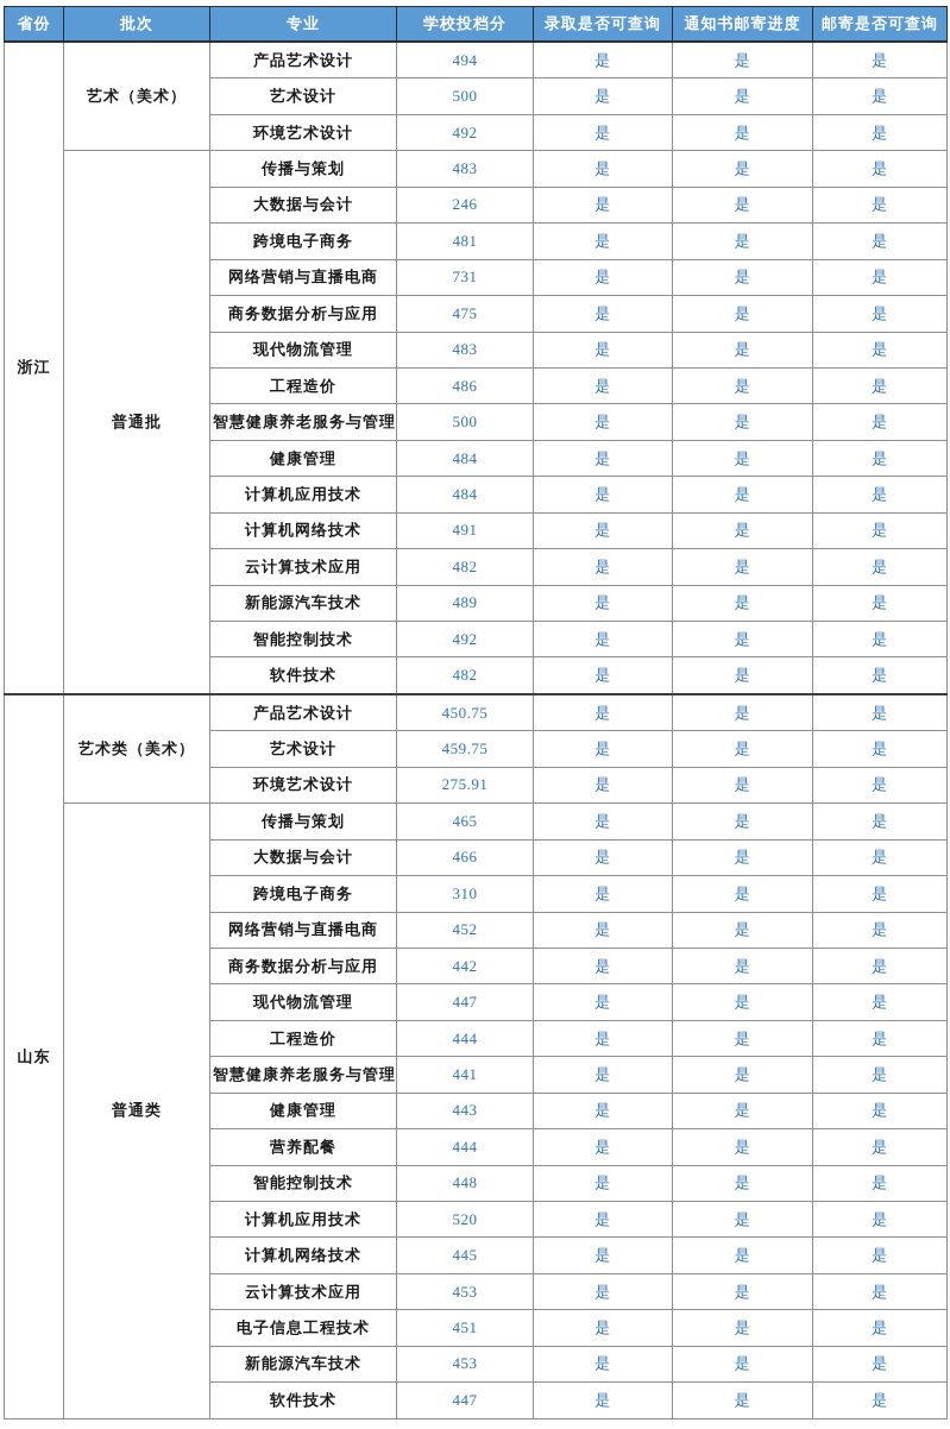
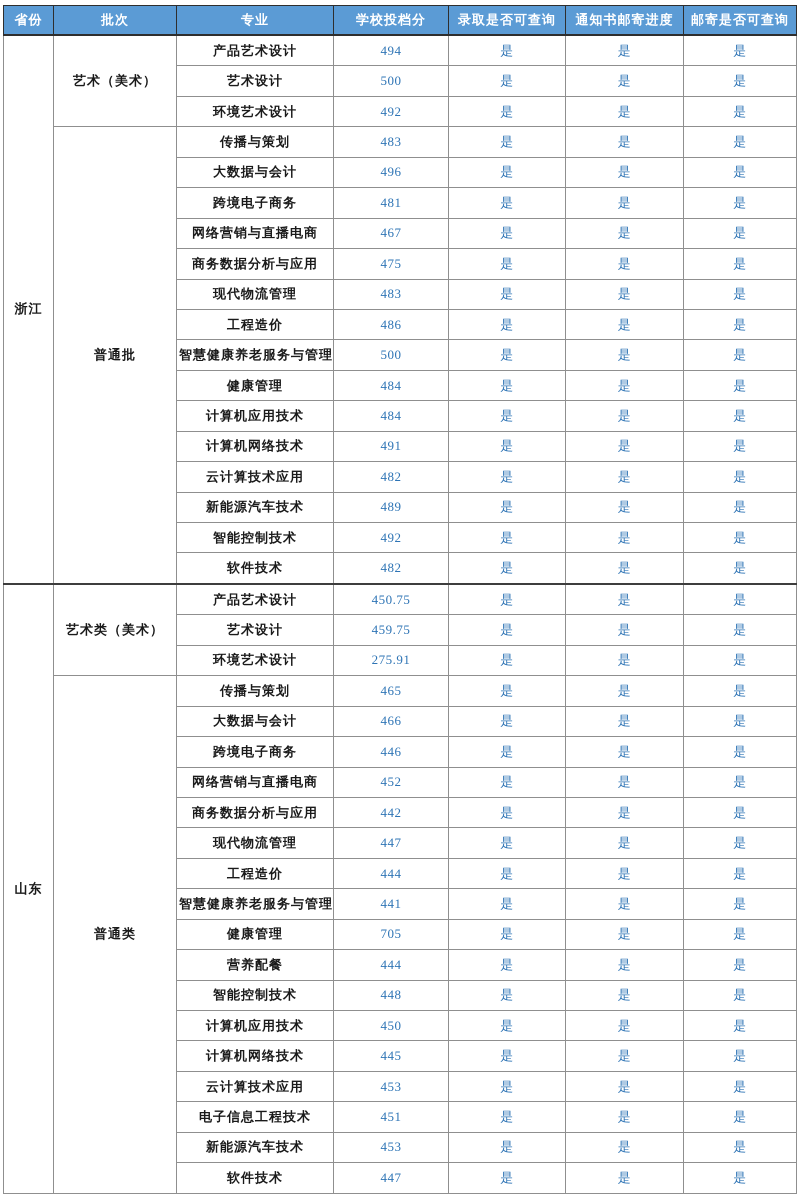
  省份	批次	专业	学校投档分	录取是否可查询	通知书邮寄进度	邮寄是否可查询
  浙江	艺术（美术）	产品艺术设计	494	是	是	是
  艺术设计	500	是	是	是
  环境艺术设计	492	是	是	是
  普通批	传播与策划	483	是	是	是
- 大数据与会计	246	是	是	是
+ 大数据与会计	496	是	是	是
  跨境电子商务	481	是	是	是
- 网络营销与直播电商	731	是	是	是
+ 网络营销与直播电商	467	是	是	是
  商务数据分析与应用	475	是	是	是
  现代物流管理	483	是	是	是
  工程造价	486	是	是	是
  智慧健康养老服务与管理	500	是	是	是
  健康管理	484	是	是	是
  计算机应用技术	484	是	是	是
  计算机网络技术	491	是	是	是
  云计算技术应用	482	是	是	是
  新能源汽车技术	489	是	是	是
  智能控制技术	492	是	是	是
  软件技术	482	是	是	是
  山东	艺术类（美术）	产品艺术设计	450.75	是	是	是
  艺术设计	459.75	是	是	是
  环境艺术设计	275.91	是	是	是
  普通类	传播与策划	465	是	是	是
  大数据与会计	466	是	是	是
- 跨境电子商务	310	是	是	是
+ 跨境电子商务	446	是	是	是
  网络营销与直播电商	452	是	是	是
  商务数据分析与应用	442	是	是	是
  现代物流管理	447	是	是	是
  工程造价	444	是	是	是
  智慧健康养老服务与管理	441	是	是	是
- 健康管理	443	是	是	是
+ 健康管理	705	是	是	是
  营养配餐	444	是	是	是
  智能控制技术	448	是	是	是
- 计算机应用技术	520	是	是	是
+ 计算机应用技术	450	是	是	是
  计算机网络技术	445	是	是	是
  云计算技术应用	453	是	是	是
  电子信息工程技术	451	是	是	是
  新能源汽车技术	453	是	是	是
  软件技术	447	是	是	是
